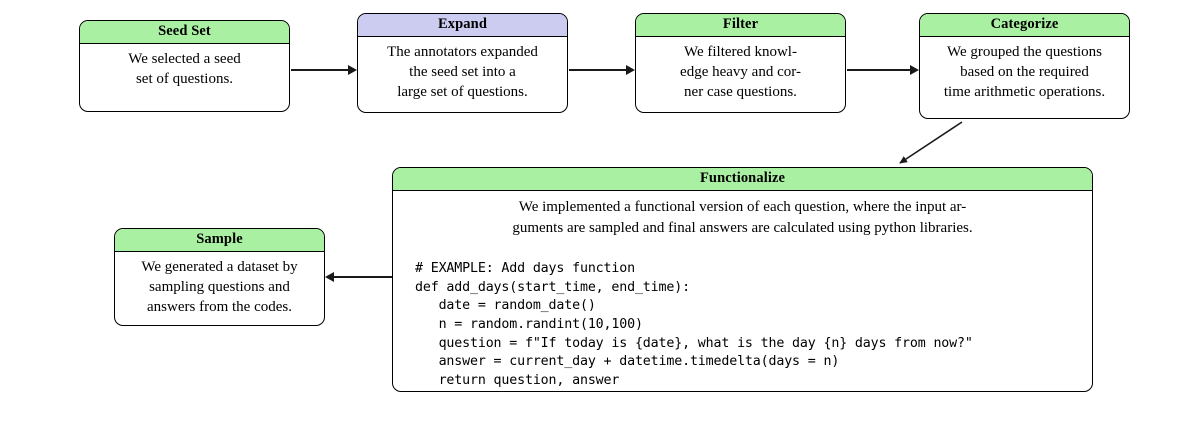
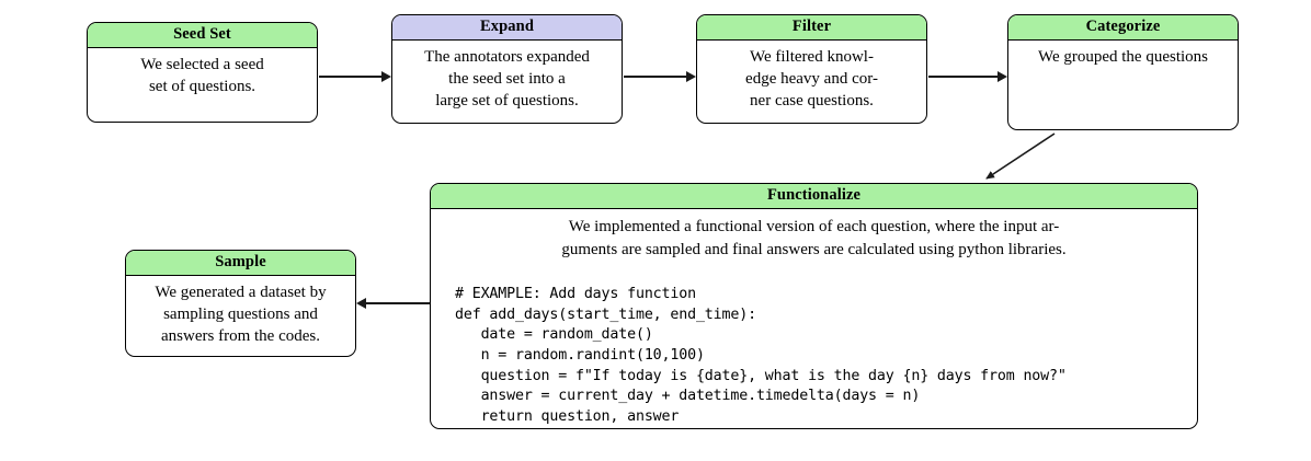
  Seed Set
  We selected a seed
  set of questions.
  Expand
  The annotators expanded
  the seed set into a
  large set of questions.
  Filter
  We filtered knowl-
  edge heavy and cor-
  ner case questions.
  Categorize
  We grouped the questions
- based on the required
- time arithmetic operations.
  Functionalize
  We implemented a functional version of each question, where the input ar-
  guments are sampled and final answers are calculated using python libraries.
  # EXAMPLE: Add days function
  def add_days(start_time, end_time):
  date = random_date()
  n = random.randint(10,100)
  question = f"If today is {date}, what is the day {n} days from now?"
  answer = current_day + datetime.timedelta(days = n)
  return question, answer
  Sample
  We generated a dataset by
  sampling questions and
  answers from the codes.
